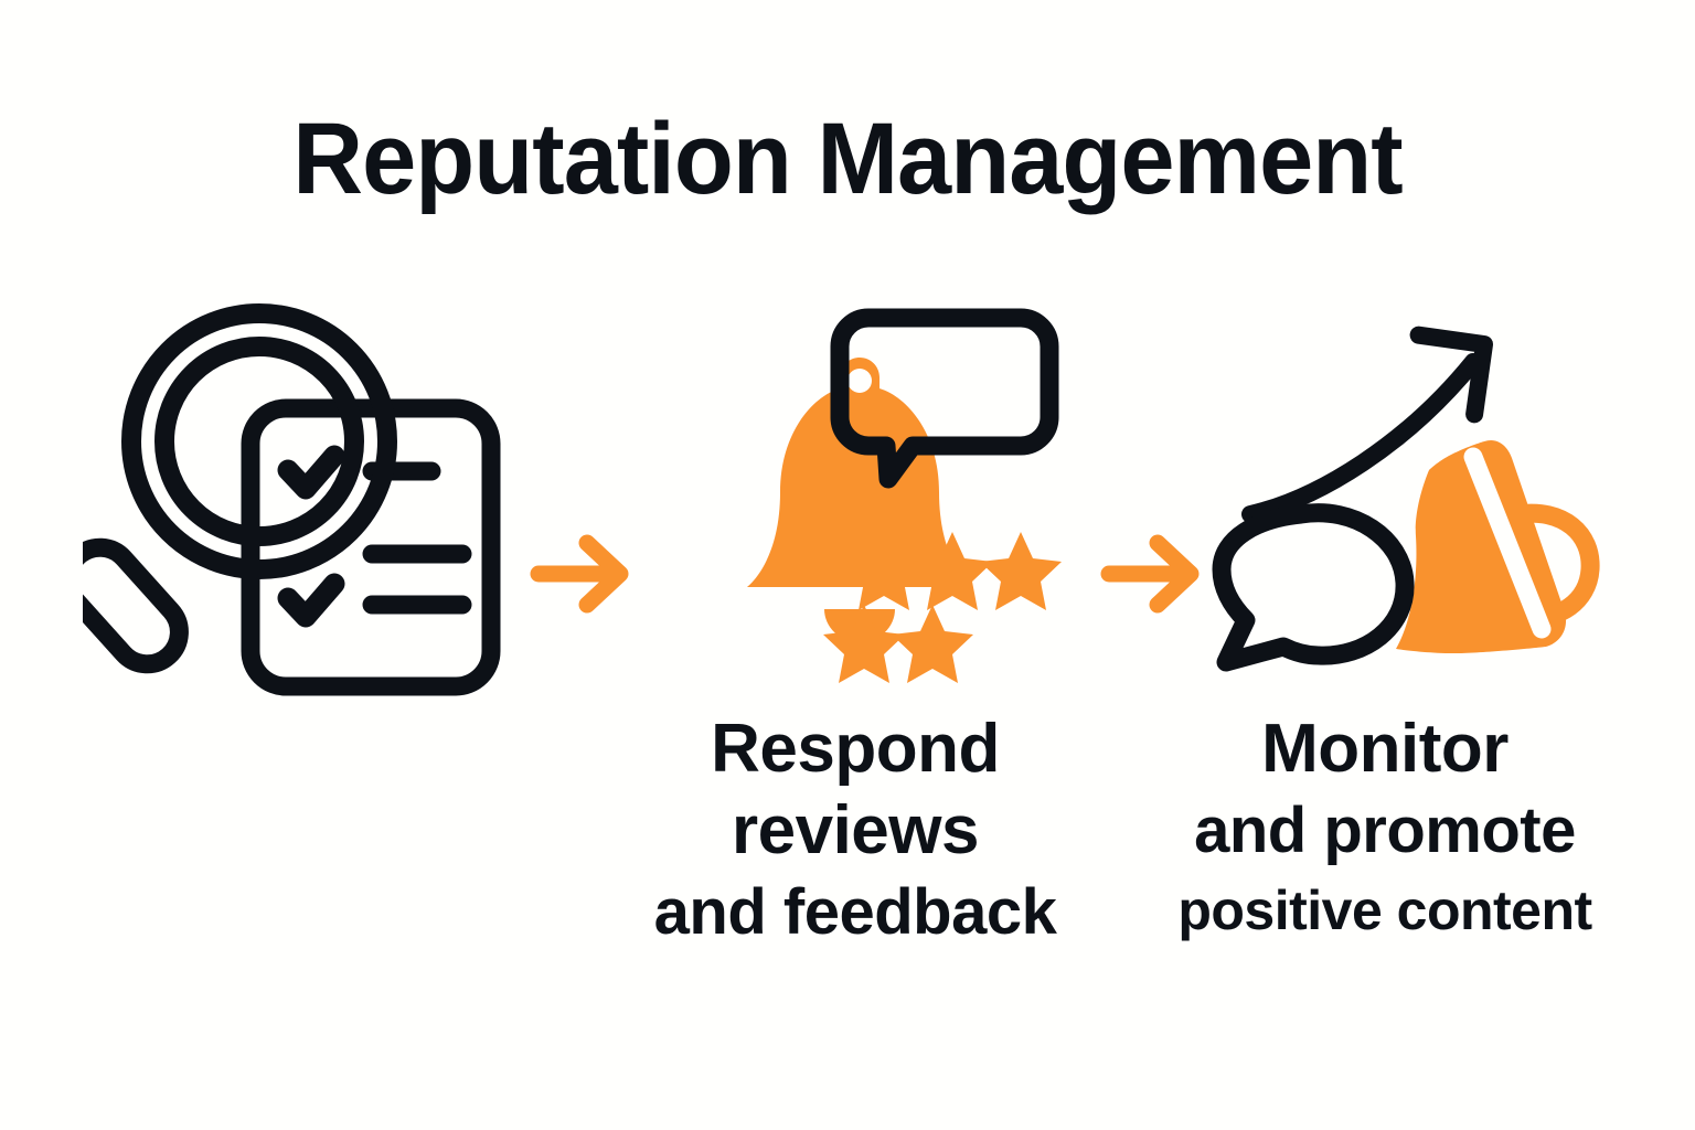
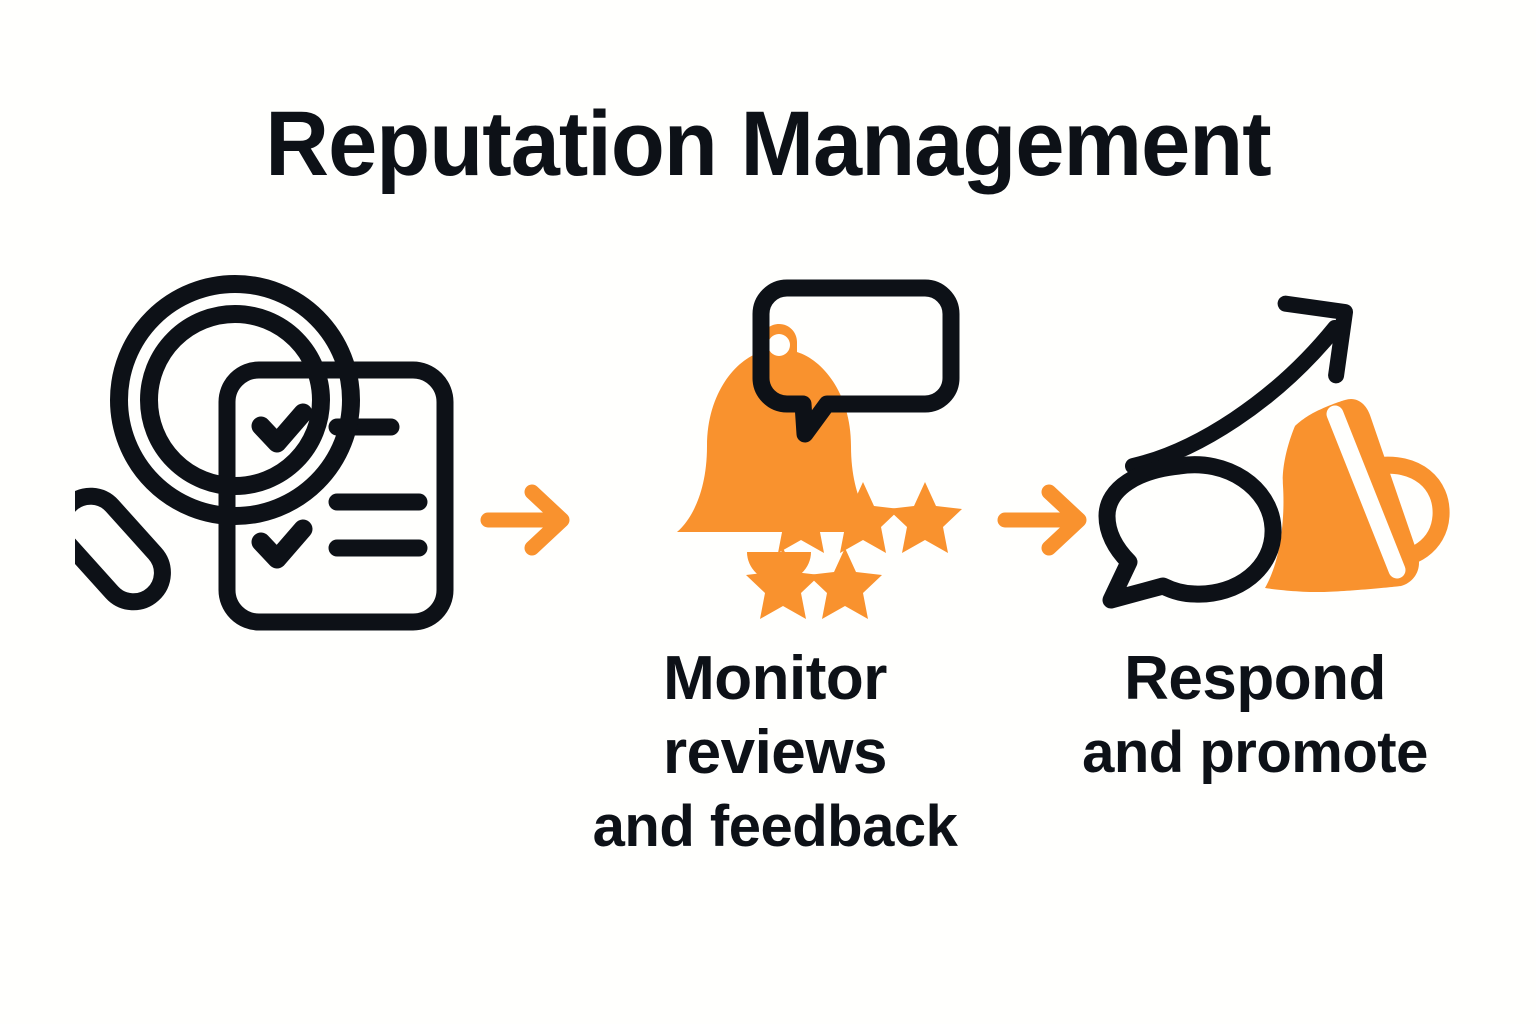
  Reputation Management
- Respond
+ Monitor
  reviews
  and feedback
- Monitor
+ Respond
  and promote
- positive content
